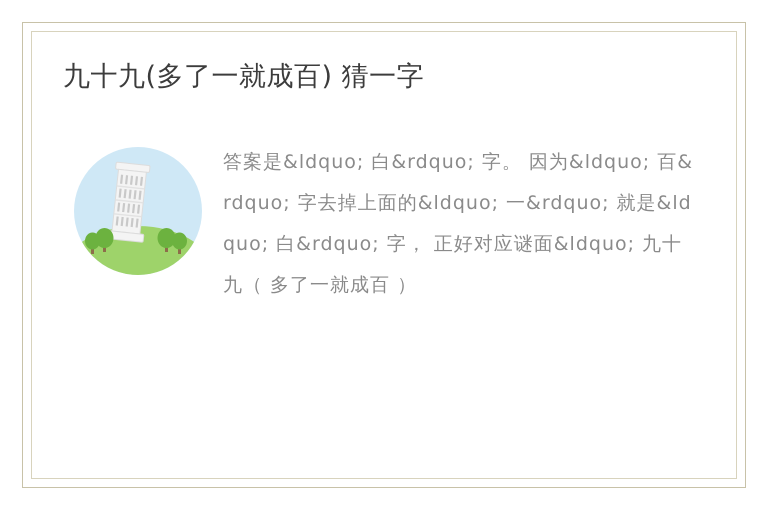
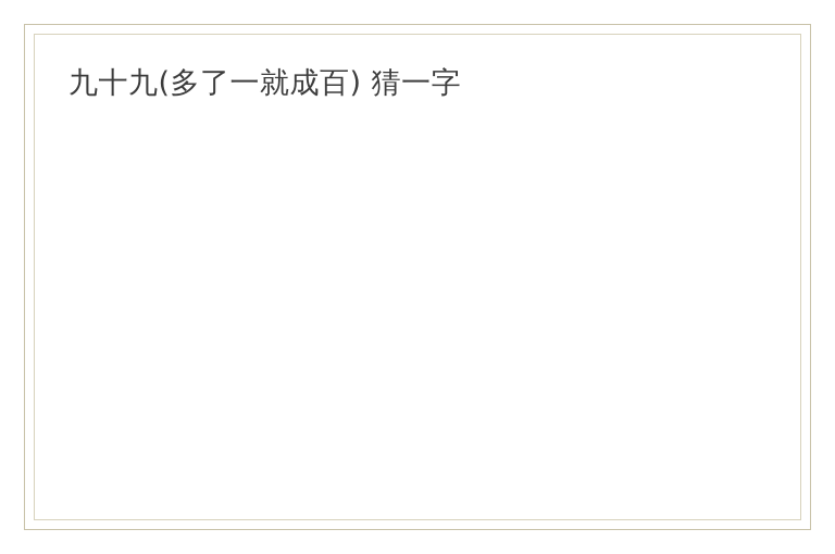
  九十九(多了一就成百) 猜一字
- 答案是&ldquo; 白&rdquo; 字。 因为&ldquo; 百&rdquo; 字去掉上面的&ldquo; 一&rdquo; 就是&ldquo; 白&rdquo; 字， 正好对应谜面&ldquo; 九十九（ 多了一就成百 ）
